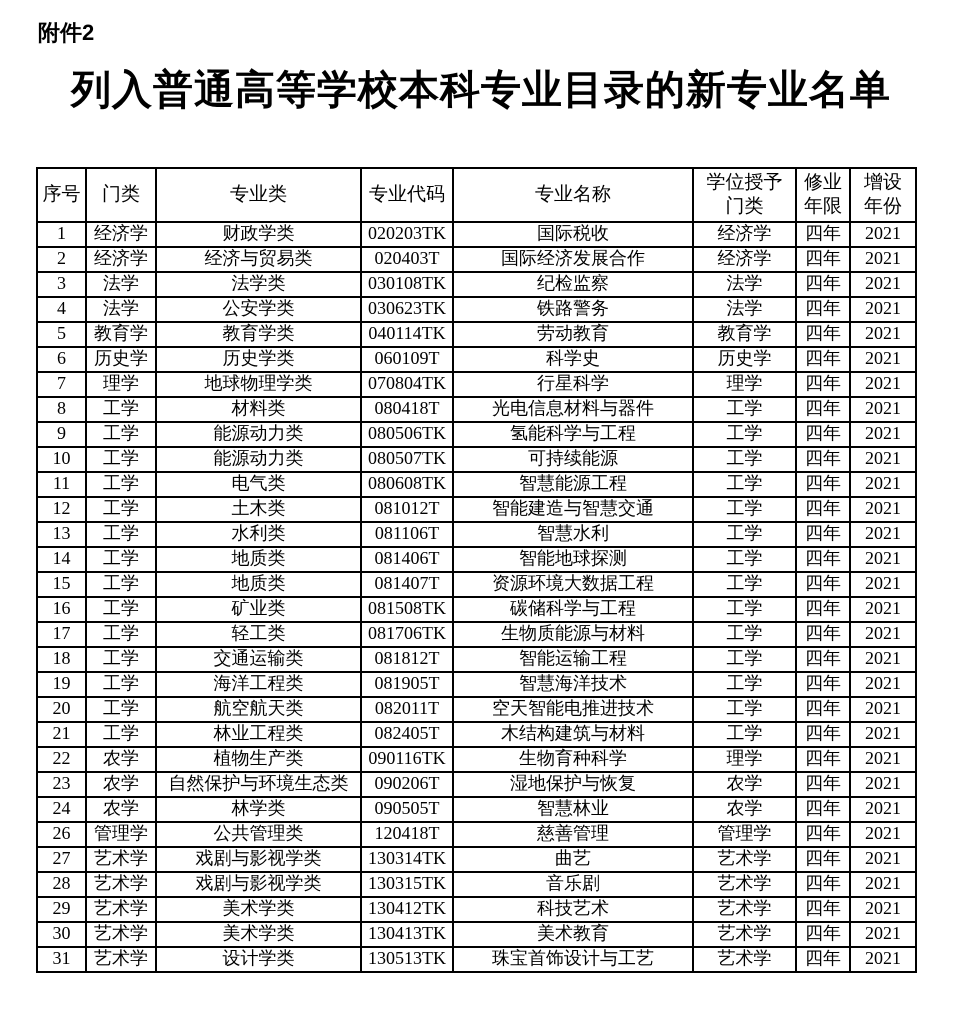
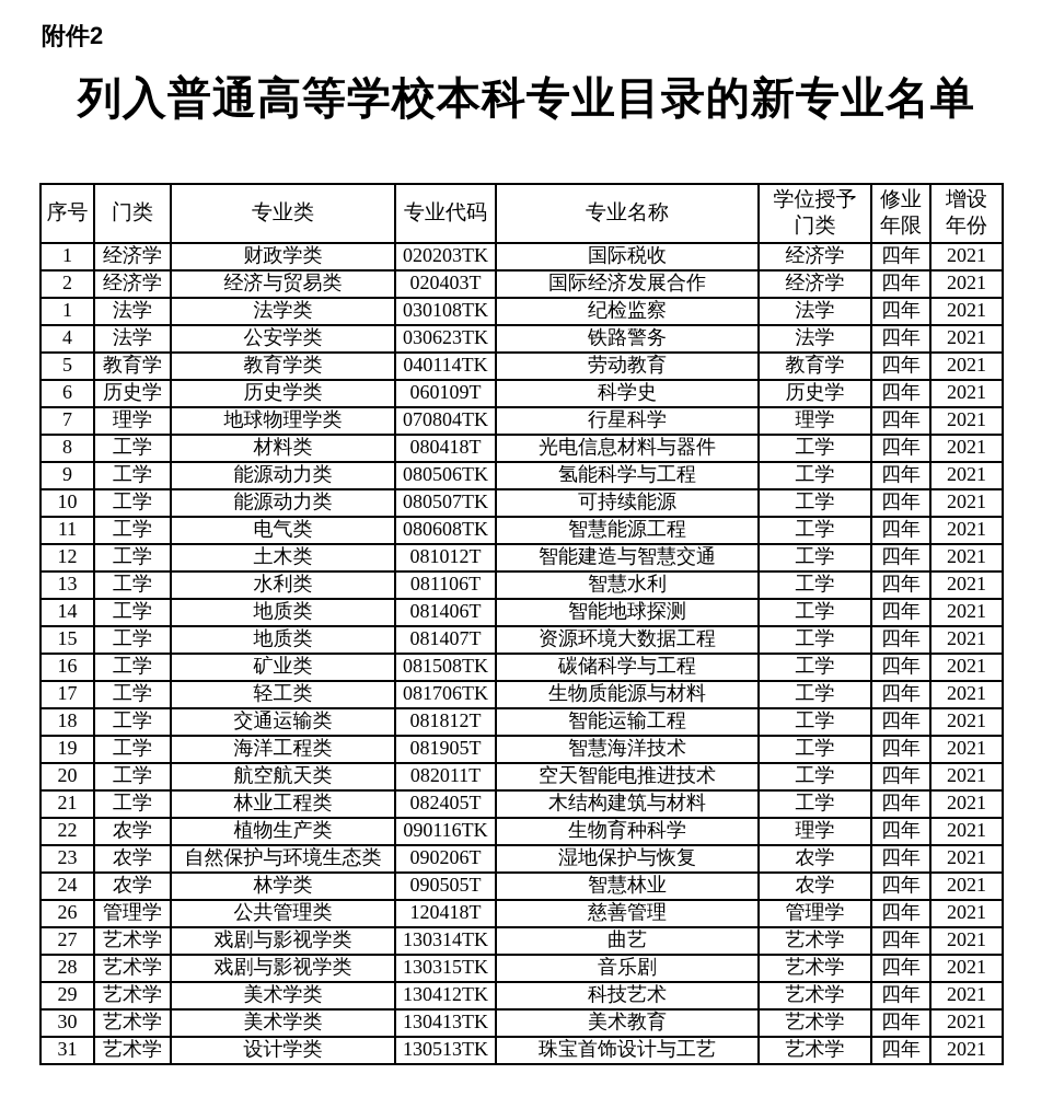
  附件2
  列入普通高等学校本科专业目录的新专业名单
  序号	门类	专业类	专业代码	专业名称	学位授予 门类	修业 年限	增设 年份
  1	经济学	财政学类	020203TK	国际税收	经济学	四年	2021
  2	经济学	经济与贸易类	020403T	国际经济发展合作	经济学	四年	2021
- 3	法学	法学类	030108TK	纪检监察	法学	四年	2021
+ 1	法学	法学类	030108TK	纪检监察	法学	四年	2021
  4	法学	公安学类	030623TK	铁路警务	法学	四年	2021
  5	教育学	教育学类	040114TK	劳动教育	教育学	四年	2021
  6	历史学	历史学类	060109T	科学史	历史学	四年	2021
  7	理学	地球物理学类	070804TK	行星科学	理学	四年	2021
  8	工学	材料类	080418T	光电信息材料与器件	工学	四年	2021
  9	工学	能源动力类	080506TK	氢能科学与工程	工学	四年	2021
  10	工学	能源动力类	080507TK	可持续能源	工学	四年	2021
  11	工学	电气类	080608TK	智慧能源工程	工学	四年	2021
  12	工学	土木类	081012T	智能建造与智慧交通	工学	四年	2021
  13	工学	水利类	081106T	智慧水利	工学	四年	2021
  14	工学	地质类	081406T	智能地球探测	工学	四年	2021
  15	工学	地质类	081407T	资源环境大数据工程	工学	四年	2021
  16	工学	矿业类	081508TK	碳储科学与工程	工学	四年	2021
  17	工学	轻工类	081706TK	生物质能源与材料	工学	四年	2021
  18	工学	交通运输类	081812T	智能运输工程	工学	四年	2021
  19	工学	海洋工程类	081905T	智慧海洋技术	工学	四年	2021
  20	工学	航空航天类	082011T	空天智能电推进技术	工学	四年	2021
  21	工学	林业工程类	082405T	木结构建筑与材料	工学	四年	2021
  22	农学	植物生产类	090116TK	生物育种科学	理学	四年	2021
  23	农学	自然保护与环境生态类	090206T	湿地保护与恢复	农学	四年	2021
  24	农学	林学类	090505T	智慧林业	农学	四年	2021
  26	管理学	公共管理类	120418T	慈善管理	管理学	四年	2021
  27	艺术学	戏剧与影视学类	130314TK	曲艺	艺术学	四年	2021
  28	艺术学	戏剧与影视学类	130315TK	音乐剧	艺术学	四年	2021
  29	艺术学	美术学类	130412TK	科技艺术	艺术学	四年	2021
  30	艺术学	美术学类	130413TK	美术教育	艺术学	四年	2021
  31	艺术学	设计学类	130513TK	珠宝首饰设计与工艺	艺术学	四年	2021
